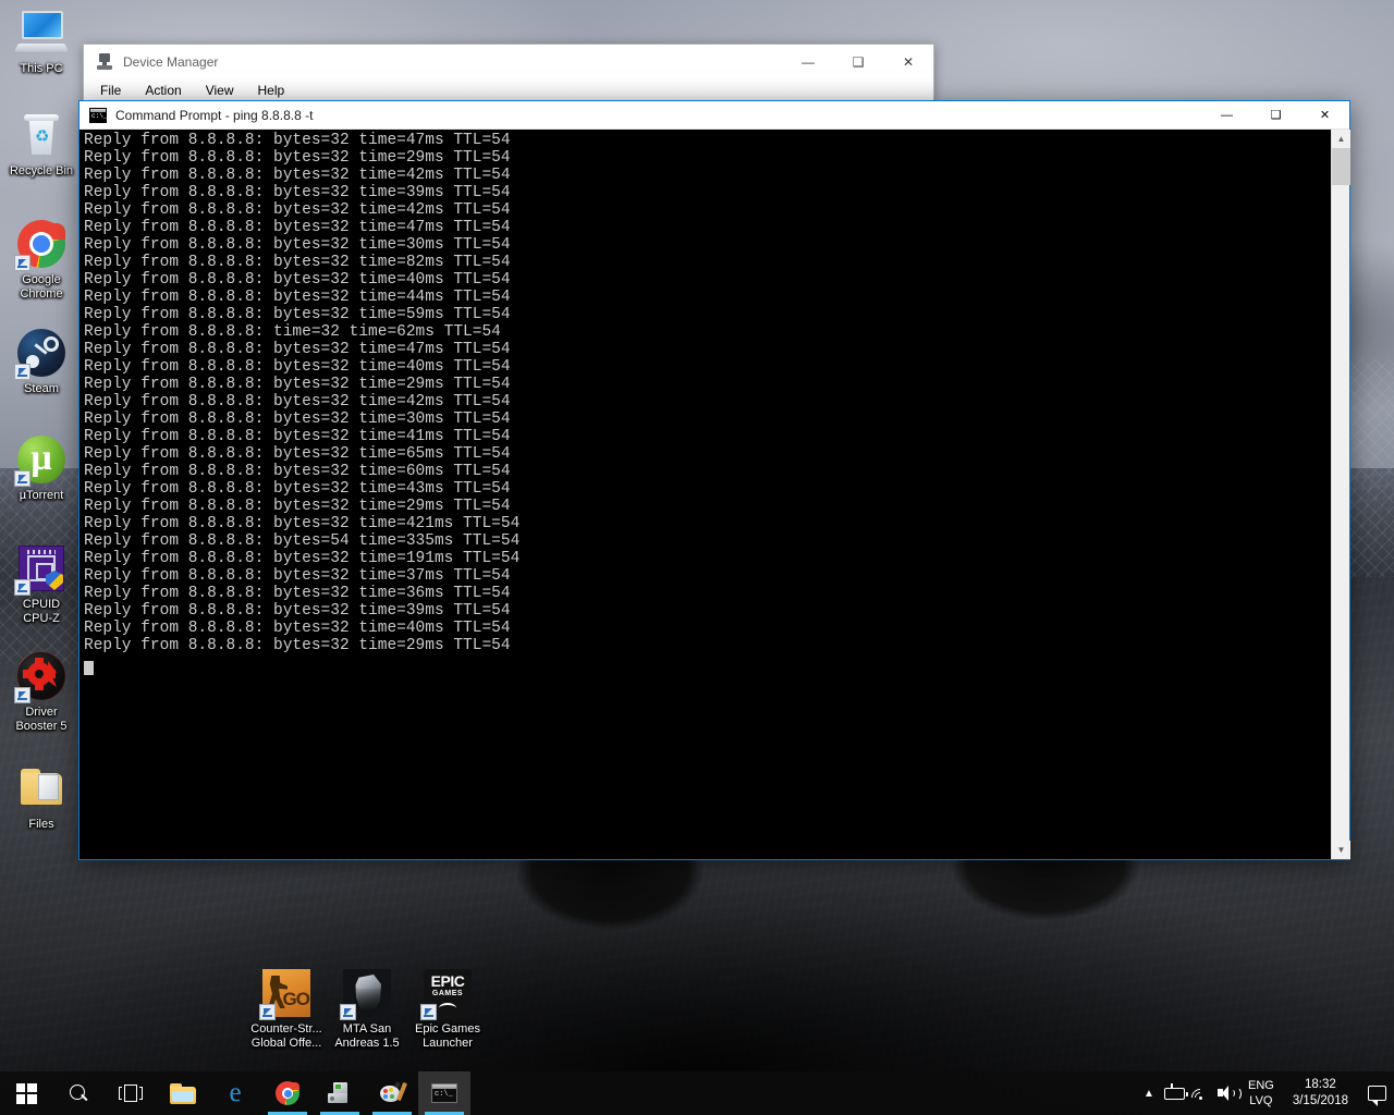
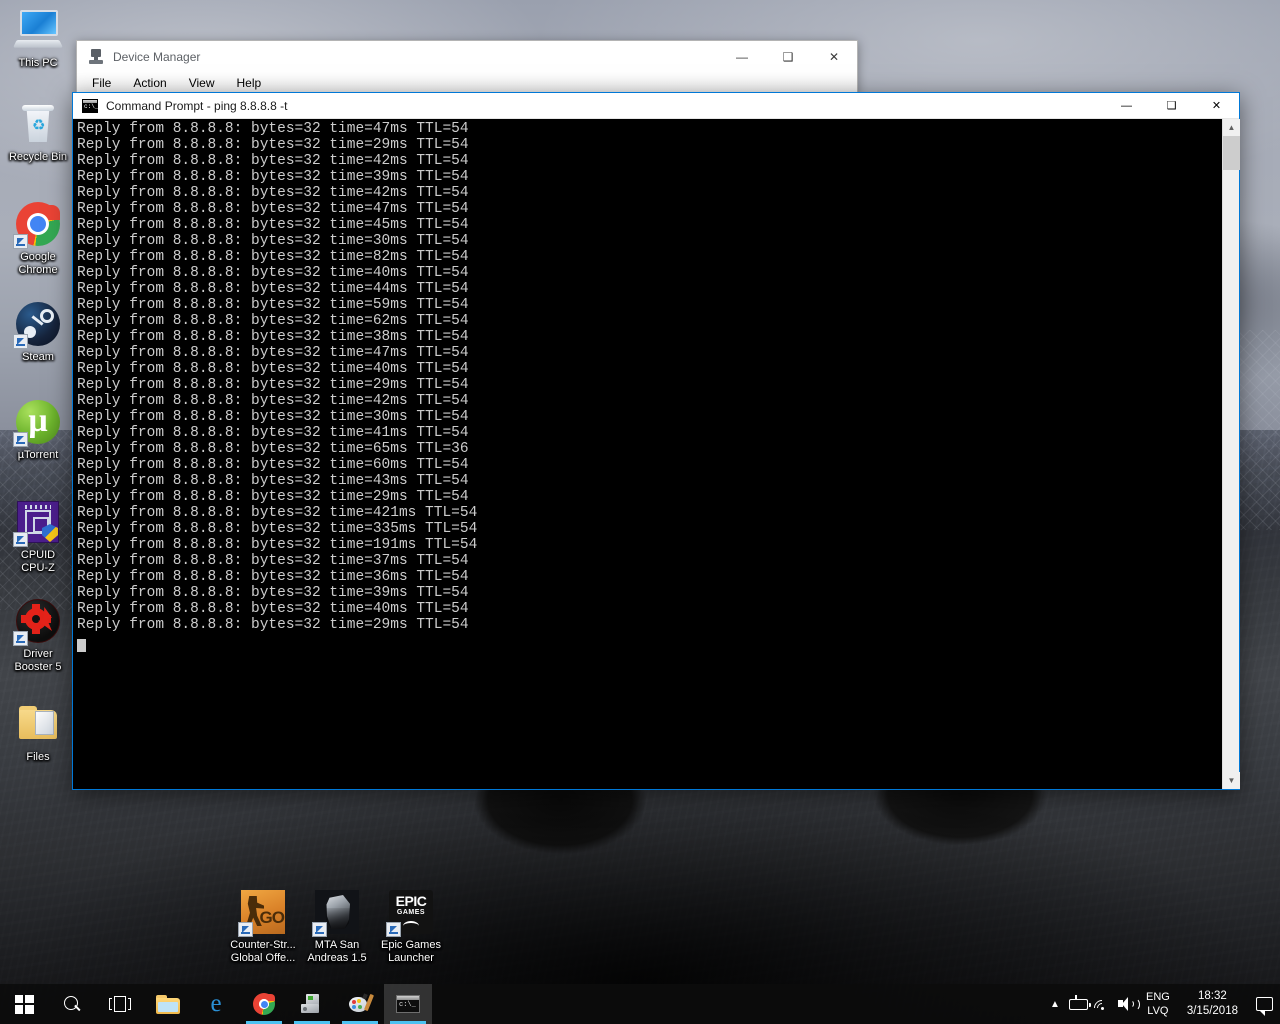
  This PC
  ♻
  Recycle Bin
  Google
  Chrome
  Steam
  µ
  µTorrent
  CPUID
  CPU-Z
  Driver
  Booster 5
  Files
  GO
  Counter-Str...
  Global Offe...
  MTA San
  Andreas 1.5
  EPIC
  Epic Games
  Launcher
  Device Manager
  —
  ❑
  ✕
  File
  Action
  View
  Help
  Command Prompt - ping 8.8.8.8 -t
  —
  ❑
  ✕
  Reply from 8.8.8.8: bytes=32 time=47ms TTL=54
  Reply from 8.8.8.8: bytes=32 time=29ms TTL=54
  Reply from 8.8.8.8: bytes=32 time=42ms TTL=54
  Reply from 8.8.8.8: bytes=32 time=39ms TTL=54
  Reply from 8.8.8.8: bytes=32 time=42ms TTL=54
  Reply from 8.8.8.8: bytes=32 time=47ms TTL=54
+ Reply from 8.8.8.8: bytes=32 time=45ms TTL=54
  Reply from 8.8.8.8: bytes=32 time=30ms TTL=54
  Reply from 8.8.8.8: bytes=32 time=82ms TTL=54
  Reply from 8.8.8.8: bytes=32 time=40ms TTL=54
  Reply from 8.8.8.8: bytes=32 time=44ms TTL=54
  Reply from 8.8.8.8: bytes=32 time=59ms TTL=54
- Reply from 8.8.8.8: time=32 time=62ms TTL=54
+ Reply from 8.8.8.8: bytes=32 time=62ms TTL=54
+ Reply from 8.8.8.8: bytes=32 time=38ms TTL=54
  Reply from 8.8.8.8: bytes=32 time=47ms TTL=54
  Reply from 8.8.8.8: bytes=32 time=40ms TTL=54
  Reply from 8.8.8.8: bytes=32 time=29ms TTL=54
  Reply from 8.8.8.8: bytes=32 time=42ms TTL=54
  Reply from 8.8.8.8: bytes=32 time=30ms TTL=54
  Reply from 8.8.8.8: bytes=32 time=41ms TTL=54
- Reply from 8.8.8.8: bytes=32 time=65ms TTL=54
+ Reply from 8.8.8.8: bytes=32 time=65ms TTL=36
  Reply from 8.8.8.8: bytes=32 time=60ms TTL=54
  Reply from 8.8.8.8: bytes=32 time=43ms TTL=54
  Reply from 8.8.8.8: bytes=32 time=29ms TTL=54
  Reply from 8.8.8.8: bytes=32 time=421ms TTL=54
- Reply from 8.8.8.8: bytes=54 time=335ms TTL=54
+ Reply from 8.8.8.8: bytes=32 time=335ms TTL=54
  Reply from 8.8.8.8: bytes=32 time=191ms TTL=54
  Reply from 8.8.8.8: bytes=32 time=37ms TTL=54
  Reply from 8.8.8.8: bytes=32 time=36ms TTL=54
  Reply from 8.8.8.8: bytes=32 time=39ms TTL=54
  Reply from 8.8.8.8: bytes=32 time=40ms TTL=54
  Reply from 8.8.8.8: bytes=32 time=29ms TTL=54
  ▲
  ▼
  e
  c:\_
  ▲
  ENG
  LVQ
  18:32
  3/15/2018
